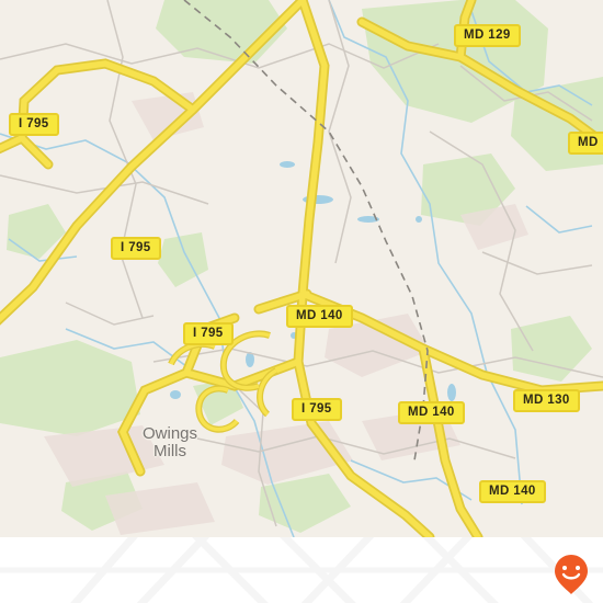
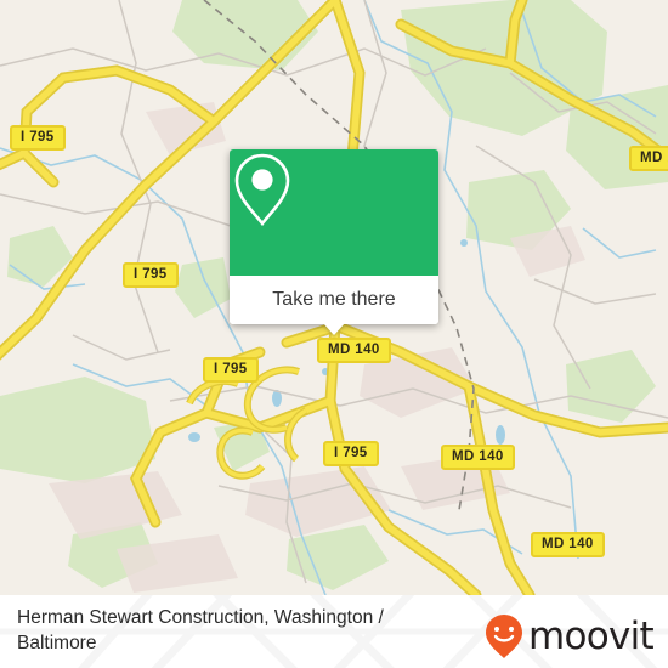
- Owings
- Mills
- MD 129
  I 795
  I 795
  MD 140
  I 795
  I 795
  MD 140
- MD 130
  MD 140
+ Take me there
+ Herman Stewart Construction, Washington / Baltimore
+ moovit
